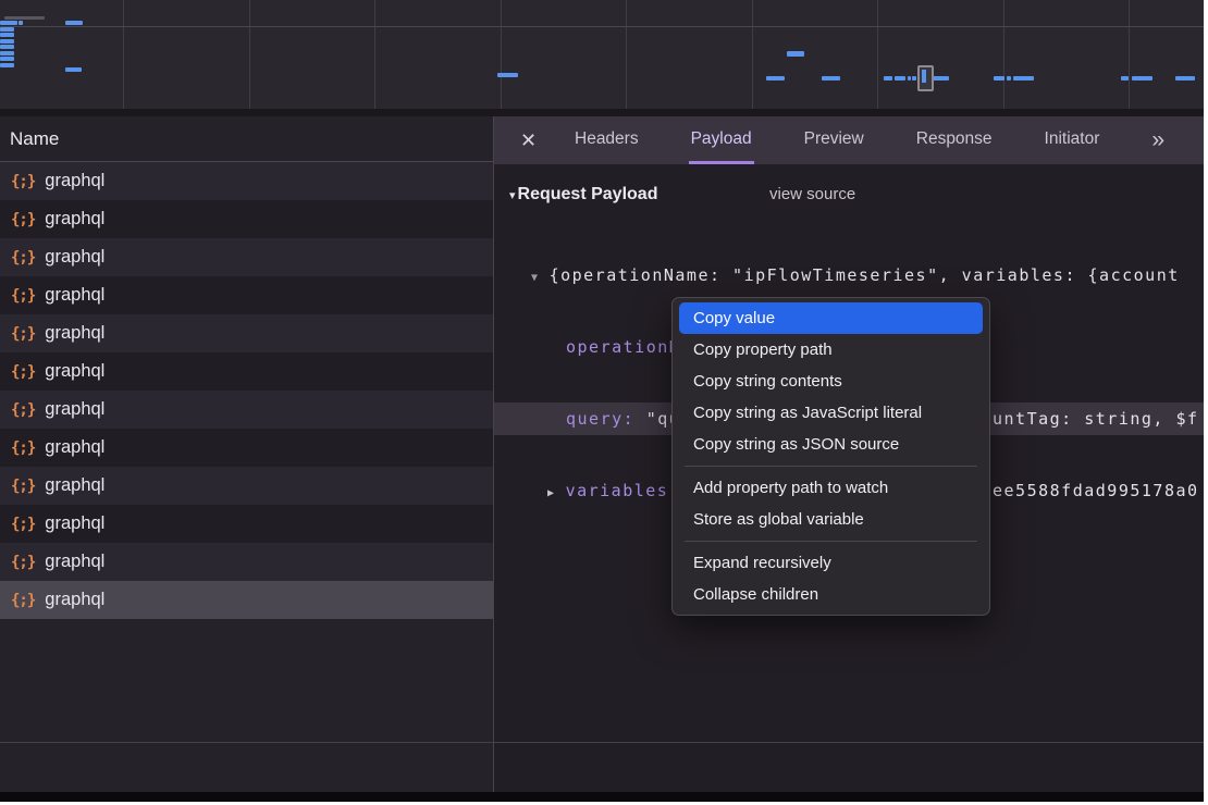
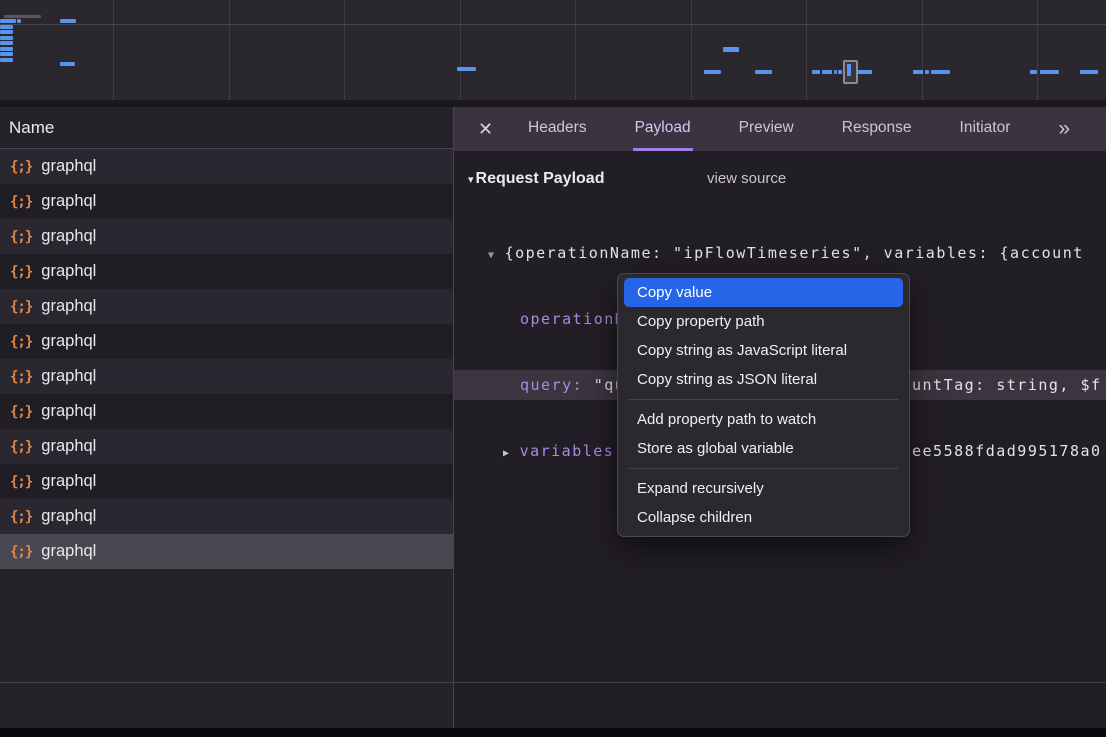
  Name
  {;}
  graphql
  {;}
  graphql
  {;}
  graphql
  {;}
  graphql
  {;}
  graphql
  {;}
  graphql
  {;}
  graphql
  {;}
  graphql
  {;}
  graphql
  {;}
  graphql
  {;}
  graphql
  {;}
  graphql
  ✕
  Headers
  Payload
  Preview
  Response
  Initiator
  »
  ▾ Request Payload
  view source
  ▼ {operationName: "ipFlowTimeseries", variables: {account
  query: "q
  untTag: string, $f
  ▶ variables
  ee5588fdad995178a0
  Copy value
  Copy property path
- Copy string contents
  Copy string as JavaScript literal
- Copy string as JSON source
+ Copy string as JSON literal
  Add property path to watch
  Store as global variable
  Expand recursively
  Collapse children
